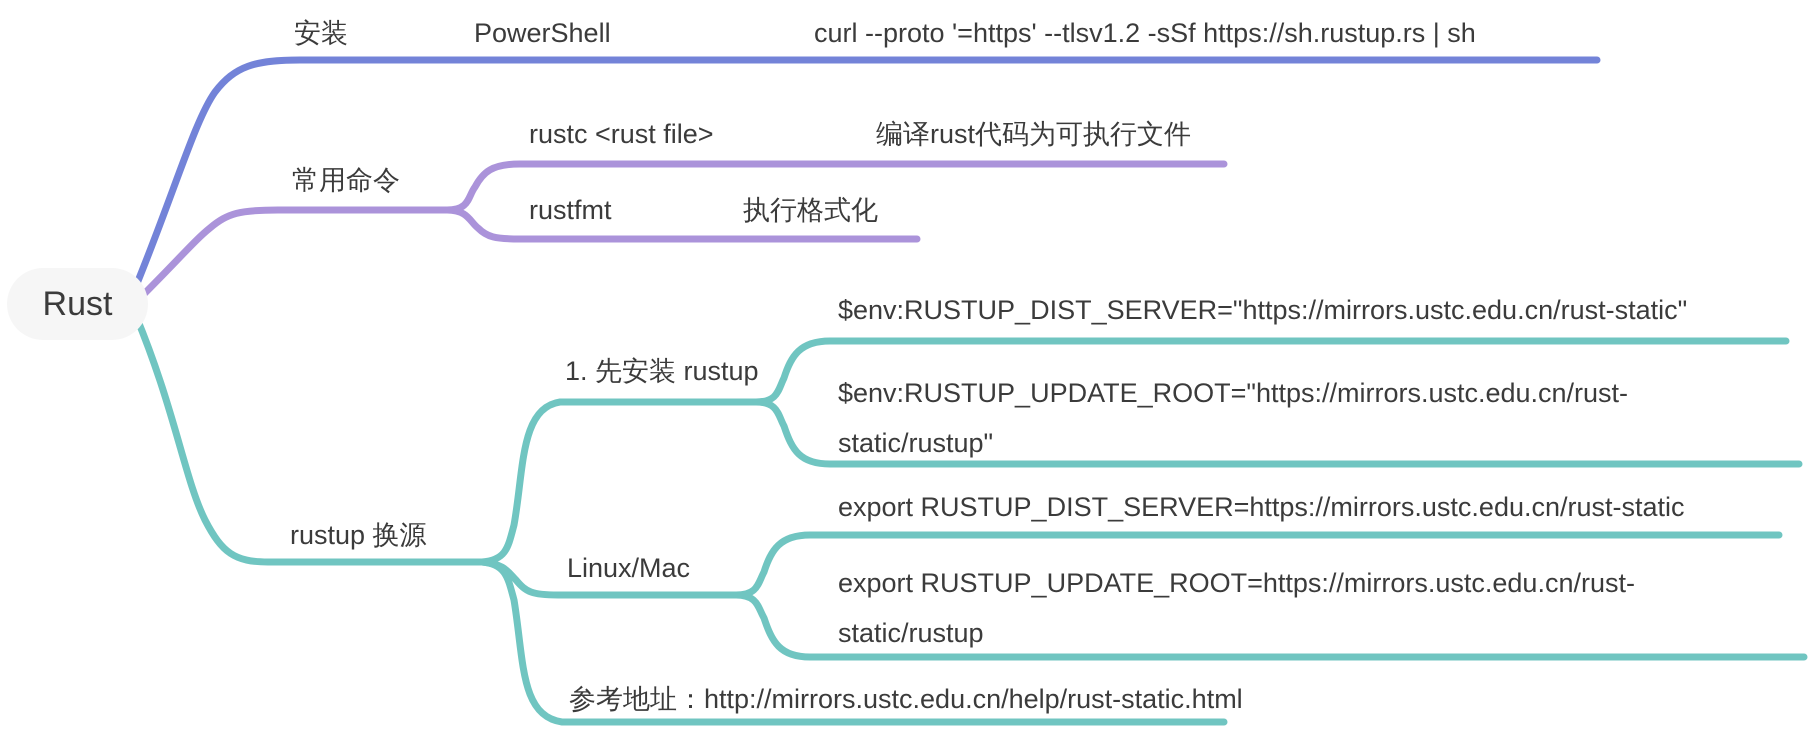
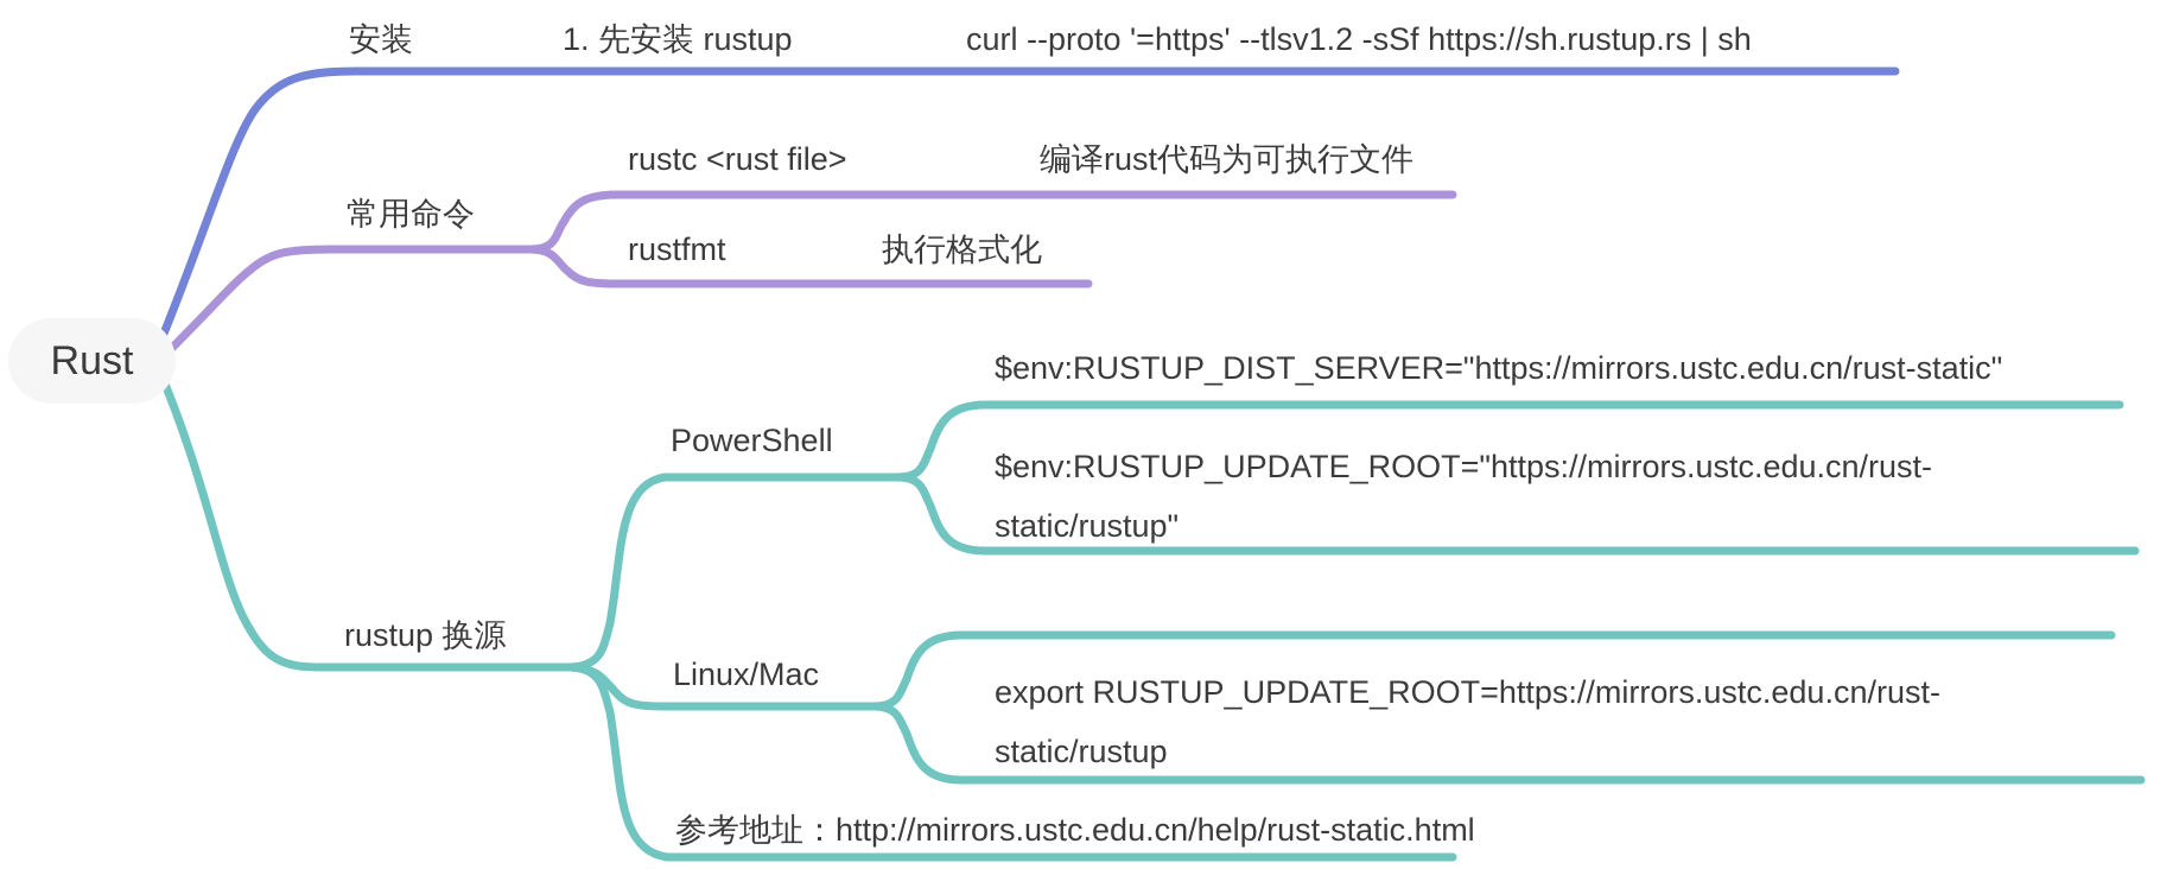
  Rust
  安装
- PowerShell
+ 1. 先安装 rustup
  curl --proto '=https' --tlsv1.2 -sSf https://sh.rustup.rs | sh
  常用命令
  rustc <rust file>
  编译rust代码为可执行文件
  rustfmt
  执行格式化
  rustup 换源
- 1. 先安装 rustup
+ PowerShell
  $env:RUSTUP_DIST_SERVER="https://mirrors.ustc.edu.cn/rust-static"
  $env:RUSTUP_UPDATE_ROOT="https://mirrors.ustc.edu.cn/rust-
  static/rustup"
  Linux/Mac
- export RUSTUP_DIST_SERVER=https://mirrors.ustc.edu.cn/rust-static
  export RUSTUP_UPDATE_ROOT=https://mirrors.ustc.edu.cn/rust-
  static/rustup
  参考地址：http://mirrors.ustc.edu.cn/help/rust-static.html
